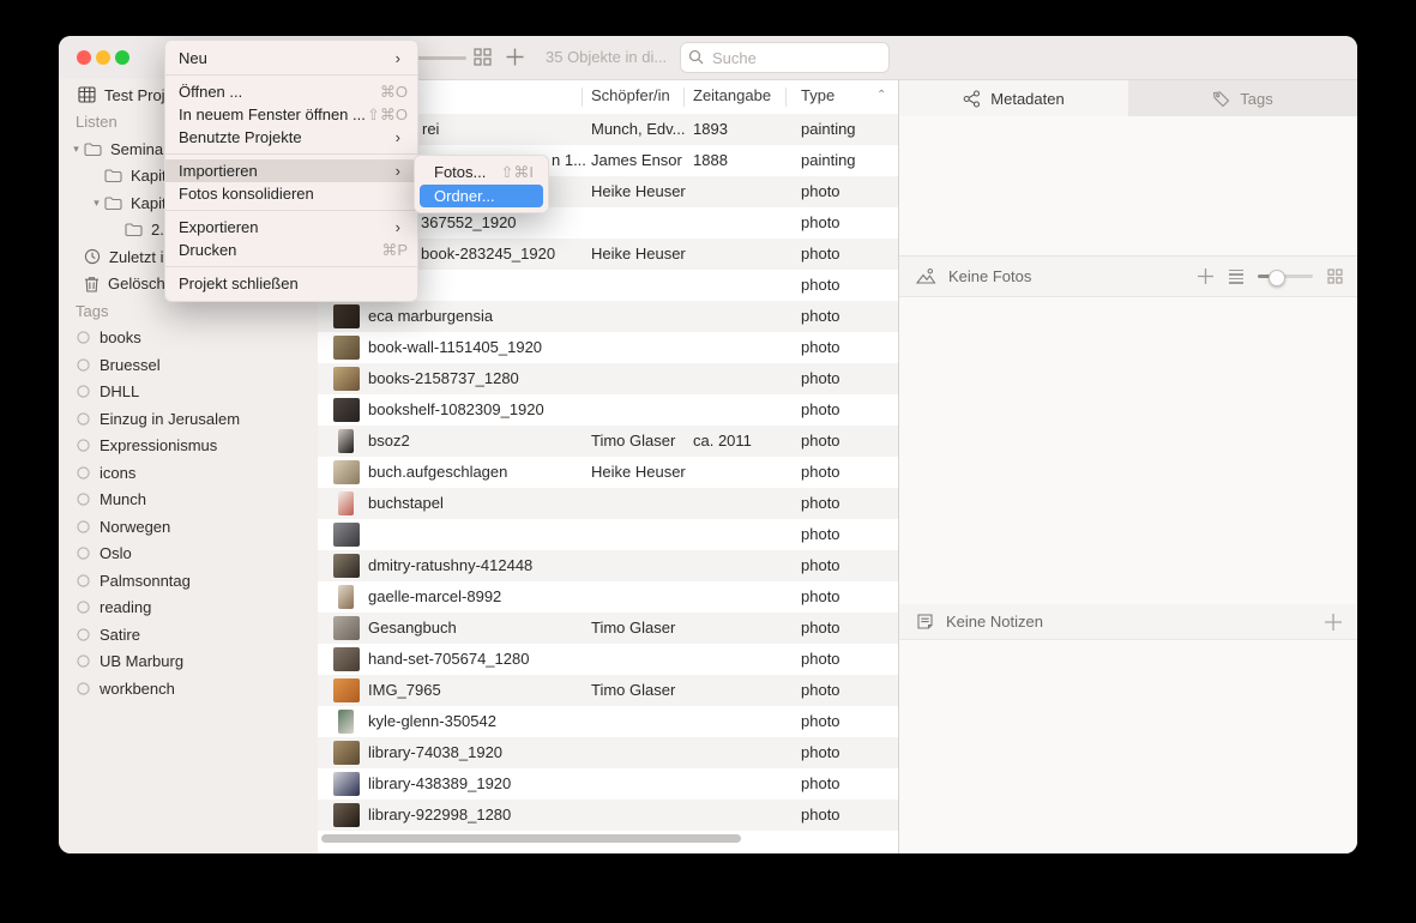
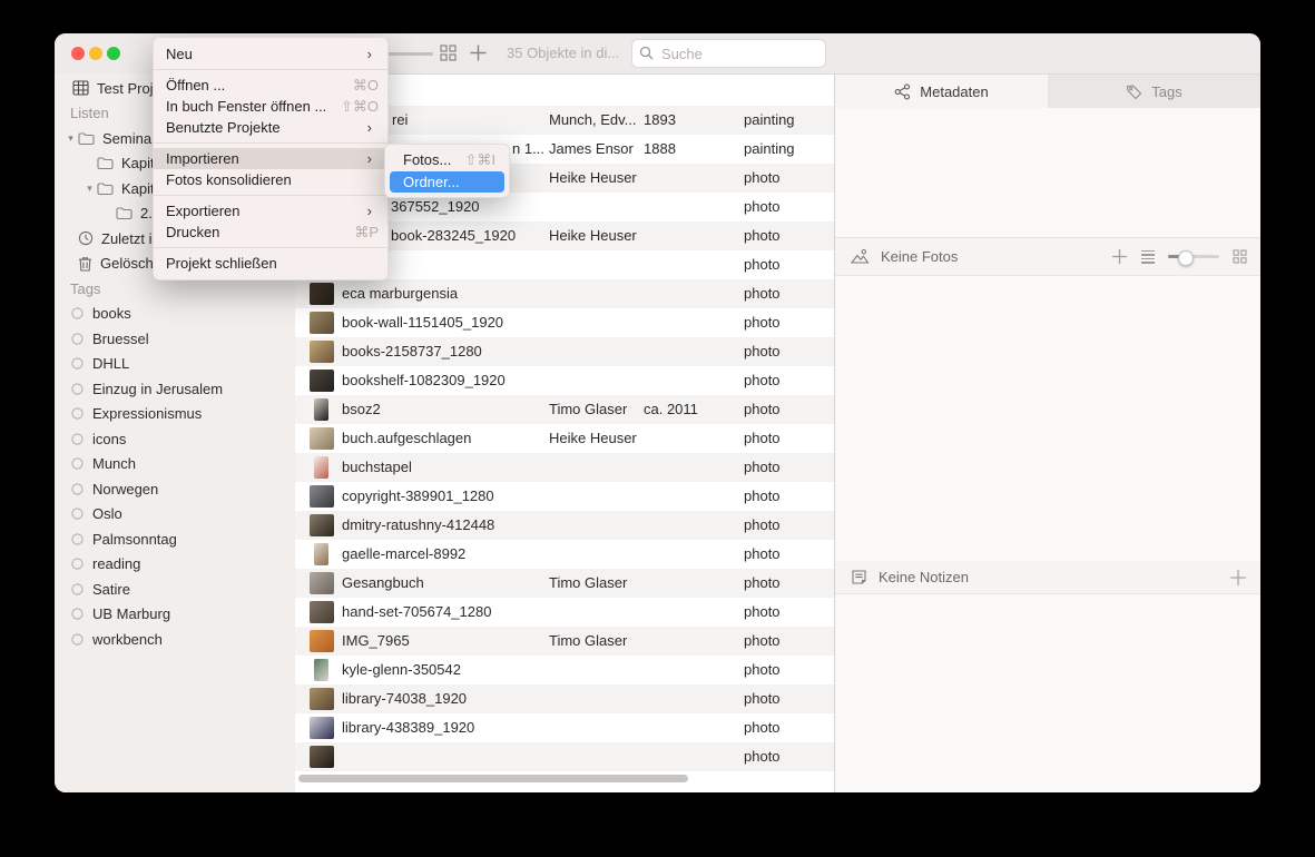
  35 Objekte in di...
  Suche
  Listen
  ▾
  ▾
  Zuletzt i
  Gelösch
  Tags
  books
  Bruessel
  DHLL
  Einzug in Jerusalem
  Expressionismus
  icons
  Munch
  Norwegen
  Oslo
  Palmsonntag
  reading
  Satire
  UB Marburg
  workbench
- Schöpfer/in
- Zeitangabe
- Type
- ⌃
  rei
  Munch, Edv...
  1893
  painting
  n 1...
  James Ensor
  1888
  painting
  Heike Heuser
  photo
  367552_1920
  photo
  book-283245_1920
  Heike Heuser
  photo
  photo
  eca marburgensia
  photo
  book-wall-1151405_1920
  photo
  books-2158737_1280
  photo
  bookshelf-1082309_1920
  photo
  bsoz2
  Timo Glaser
  ca. 2011
  photo
  buch.aufgeschlagen
  Heike Heuser
  photo
  buchstapel
  photo
+ copyright-389901_1280
  photo
  dmitry-ratushny-412448
  photo
  gaelle-marcel-8992
  photo
  Gesangbuch
  Timo Glaser
  photo
  hand-set-705674_1280
  photo
  IMG_7965
  Timo Glaser
  photo
  kyle-glenn-350542
  photo
  library-74038_1920
  photo
  library-438389_1920
  photo
- library-922998_1280
  photo
  Metadaten
  Tags
  Keine Fotos
  Keine Notizen
  Neu
  ›
  Öffnen ...
  ⌘O
- In neuem Fenster öffnen ...
+ In buch Fenster öffnen ...
  ⇧⌘O
  Benutzte Projekte
  ›
  Importieren
  ›
  Fotos konsolidieren
  Exportieren
  ›
  Drucken
  ⌘P
  Projekt schließen
  Fotos...
  ⇧⌘I
  Ordner...
